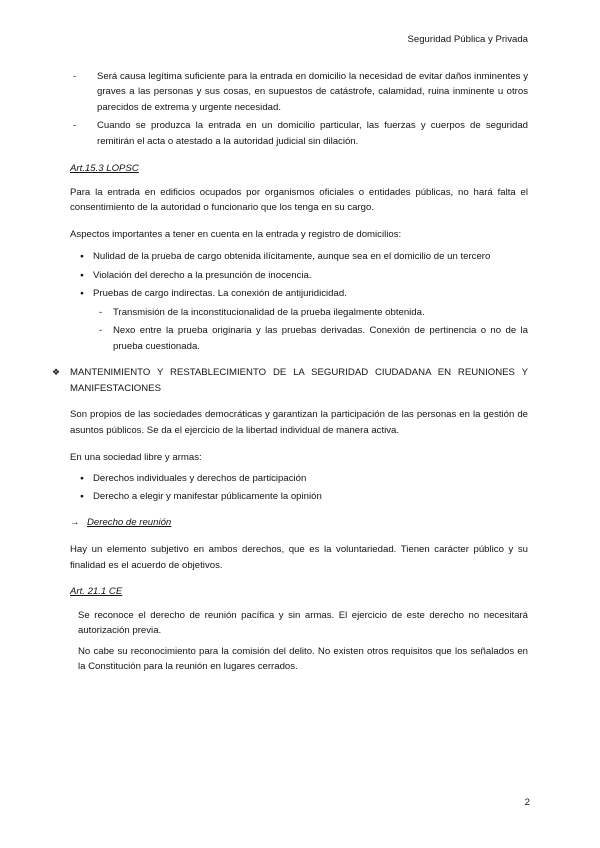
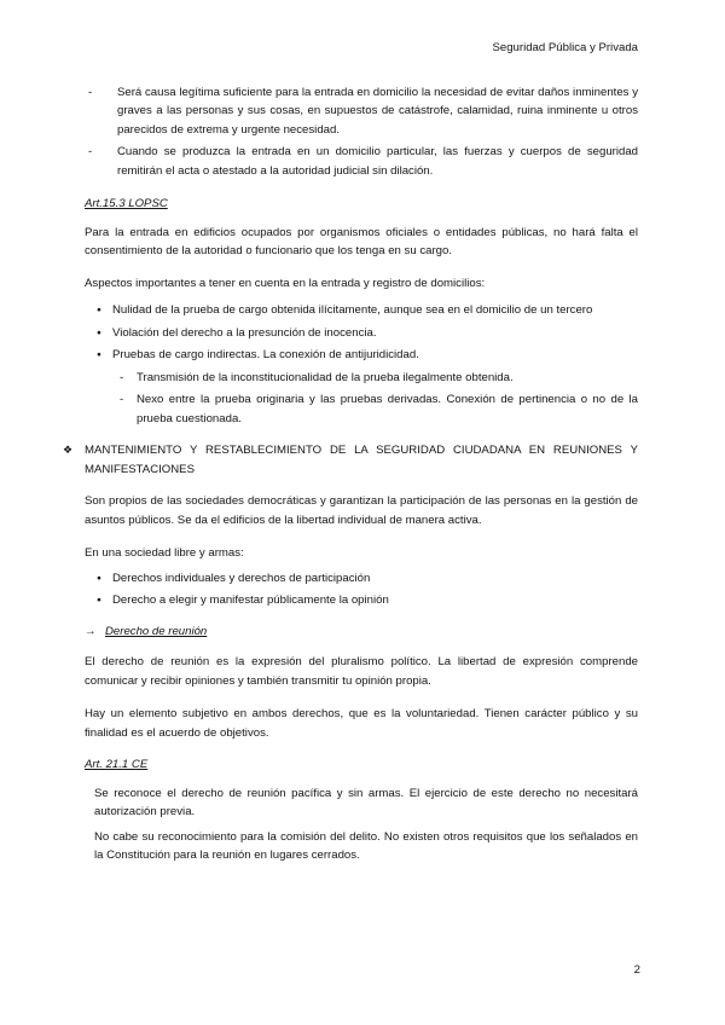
  Seguridad Pública y Privada
  -
  Será causa legítima suficiente para la entrada en domicilio la necesidad de evitar daños inminentes y graves a las personas y sus cosas, en supuestos de catástrofe, calamidad, ruina inminente u otros parecidos de extrema y urgente necesidad.
  -
  Cuando se produzca la entrada en un domicilio particular, las fuerzas y cuerpos de seguridad remitirán el acta o atestado a la autoridad judicial sin dilación.
  Art.15.3 LOPSC
  Para la entrada en edificios ocupados por organismos oficiales o entidades públicas, no hará falta el consentimiento de la autoridad o funcionario que los tenga en su cargo.
  Aspectos importantes a tener en cuenta en la entrada y registro de domicilios:
  Nulidad de la prueba de cargo obtenida ilícitamente, aunque sea en el domicilio de un tercero
  Violación del derecho a la presunción de inocencia.
  Pruebas de cargo indirectas. La conexión de antijuridicidad.
  -
  Transmisión de la inconstitucionalidad de la prueba ilegalmente obtenida.
  -
  Nexo entre la prueba originaria y las pruebas derivadas. Conexión de pertinencia o no de la prueba cuestionada.
  ❖
  MANTENIMIENTO Y RESTABLECIMIENTO DE LA SEGURIDAD CIUDADANA EN REUNIONES Y MANIFESTACIONES
- Son propios de las sociedades democráticas y garantizan la participación de las personas en la gestión de asuntos públicos. Se da el ejercicio de la libertad individual de manera activa.
+ Son propios de las sociedades democráticas y garantizan la participación de las personas en la gestión de asuntos públicos. Se da el edificios de la libertad individual de manera activa.
  En una sociedad libre y armas:
  Derechos individuales y derechos de participación
  Derecho a elegir y manifestar públicamente la opinión
  →
  Derecho de reunión
+ El derecho de reunión es la expresión del pluralismo político. La libertad de expresión comprende comunicar y recibir opiniones y también transmitir tu opinión propia.
  Hay un elemento subjetivo en ambos derechos, que es la voluntariedad. Tienen carácter público y su finalidad es el acuerdo de objetivos.
  Art. 21.1 CE
  Se reconoce el derecho de reunión pacífica y sin armas. El ejercicio de este derecho no necesitará autorización previa.
  No cabe su reconocimiento para la comisión del delito. No existen otros requisitos que los señalados en la Constitución para la reunión en lugares cerrados.
  2
